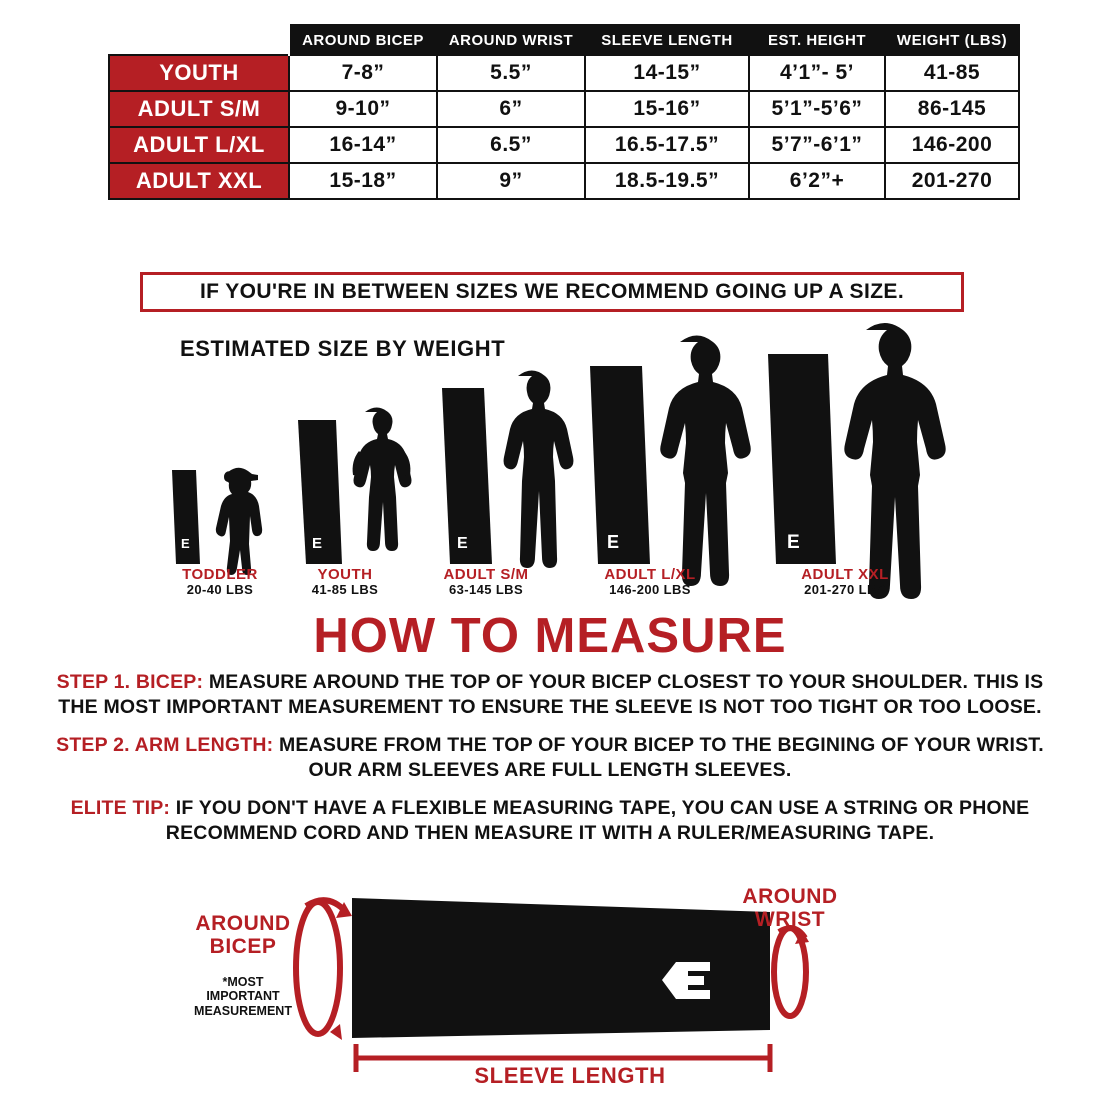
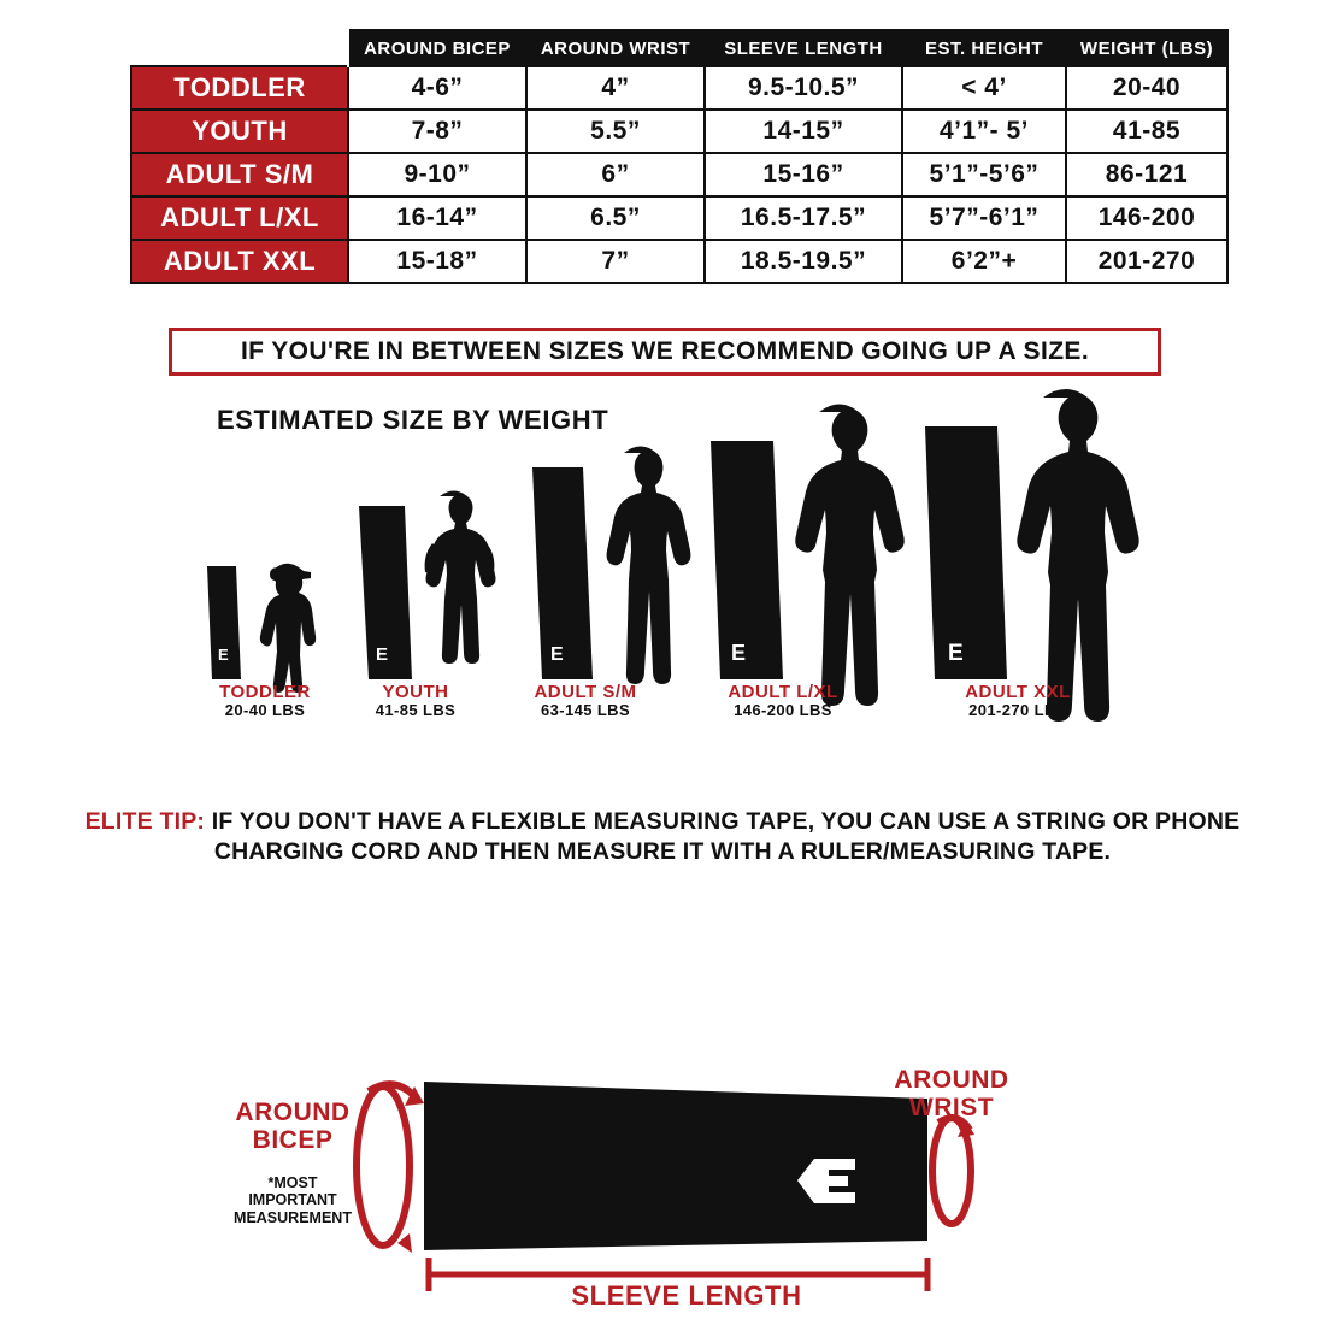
  	AROUND BICEP	AROUND WRIST	SLEEVE LENGTH	EST. HEIGHT	WEIGHT (LBS)
+ TODDLER	4-6”	4”	9.5-10.5”	< 4’	20-40
  YOUTH	7-8”	5.5”	14-15”	4’1”- 5’	41-85
- ADULT S/M	9-10”	6”	15-16”	5’1”-5’6”	86-145
+ ADULT S/M	9-10”	6”	15-16”	5’1”-5’6”	86-121
  ADULT L/XL	16-14”	6.5”	16.5-17.5”	5’7”-6’1”	146-200
- ADULT XXL	15-18”	9”	18.5-19.5”	6’2”+	201-270
+ ADULT XXL	15-18”	7”	18.5-19.5”	6’2”+	201-270
  IF YOU'RE IN BETWEEN SIZES WE RECOMMEND GOING UP A SIZE.
  ESTIMATED SIZE BY WEIGHT
  E
  E
  E
  E
  E
  TODDLER
  20-40 LBS
  YOUTH
  41-85 LBS
  ADULT S/M
  63-145 LBS
  ADULT L/XL
  146-200 LBS
  ADULT XXL
  201-270 LBS
- HOW TO MEASURE
- STEP 1. BICEP: MEASURE AROUND THE TOP OF YOUR BICEP CLOSEST TO YOUR SHOULDER. THIS IS THE MOST IMPORTANT MEASUREMENT TO ENSURE THE SLEEVE IS NOT TOO TIGHT OR TOO LOOSE.
- STEP 2. ARM LENGTH: MEASURE FROM THE TOP OF YOUR BICEP TO THE BEGINING OF YOUR WRIST. OUR ARM SLEEVES ARE FULL LENGTH SLEEVES.
- ELITE TIP: IF YOU DON'T HAVE A FLEXIBLE MEASURING TAPE, YOU CAN USE A STRING OR PHONE RECOMMEND CORD AND THEN MEASURE IT WITH A RULER/MEASURING TAPE.
+ ELITE TIP: IF YOU DON'T HAVE A FLEXIBLE MEASURING TAPE, YOU CAN USE A STRING OR PHONE CHARGING CORD AND THEN MEASURE IT WITH A RULER/MEASURING TAPE.
  AROUND
  BICEP
  *MOST
  IMPORTANT
  MEASUREMENT
  AROUND
  WRIST
  SLEEVE LENGTH
